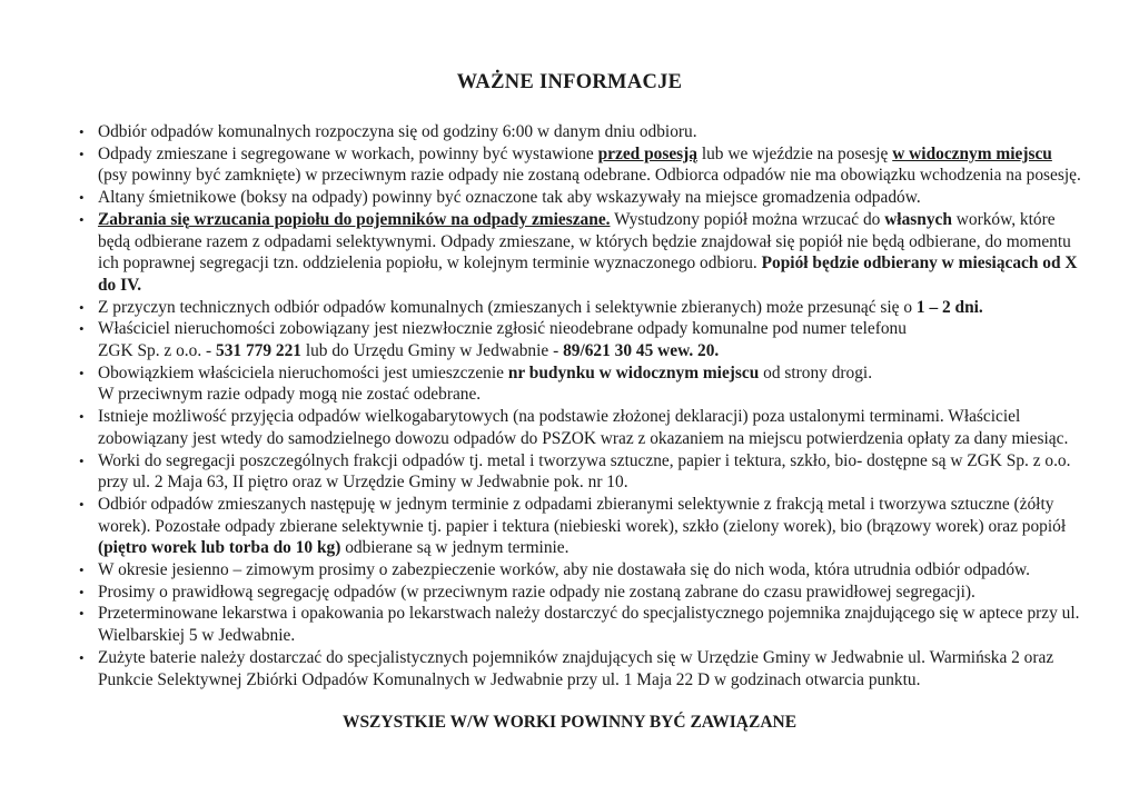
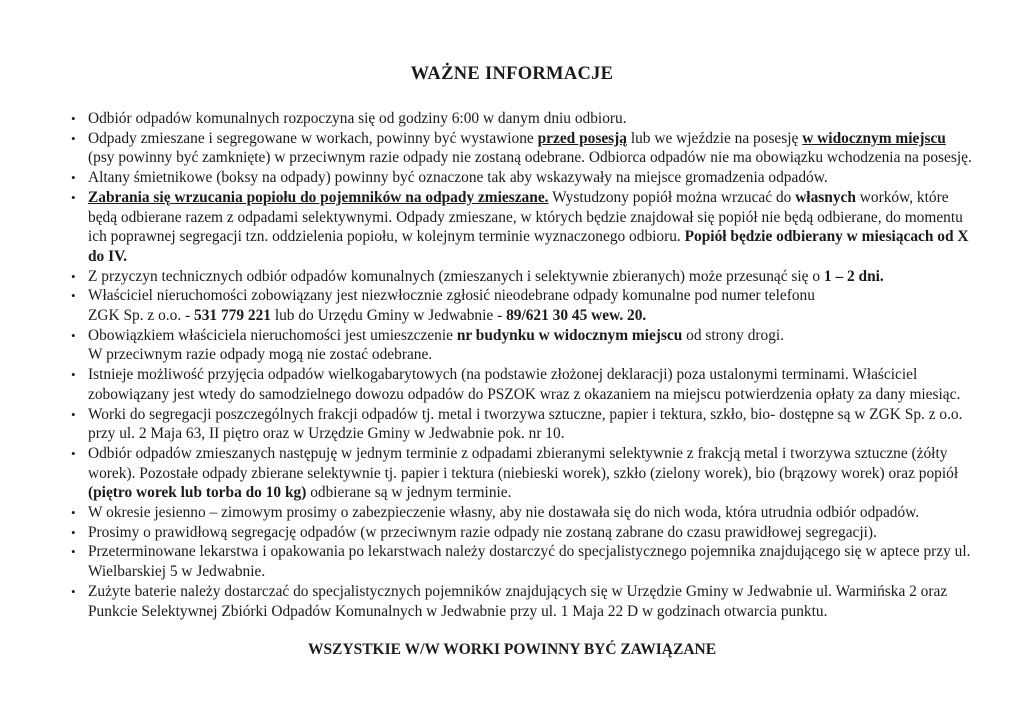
  WAŻNE INFORMACJE
  Odbiór odpadów komunalnych rozpoczyna się od godziny 6:00 w danym dniu odbioru.
  Odpady zmieszane i segregowane w workach, powinny być wystawione przed posesją lub we wjeździe na posesję w widocznym miejscu (psy powinny być zamknięte) w przeciwnym razie odpady nie zostaną odebrane. Odbiorca odpadów nie ma obowiązku wchodzenia na posesję.
  Altany śmietnikowe (boksy na odpady) powinny być oznaczone tak aby wskazywały na miejsce gromadzenia odpadów.
  Zabrania się wrzucania popiołu do pojemników na odpady zmieszane. Wystudzony popiół można wrzucać do własnych worków, które będą odbierane razem z odpadami selektywnymi. Odpady zmieszane, w których będzie znajdował się popiół nie będą odbierane, do momentu ich poprawnej segregacji tzn. oddzielenia popiołu, w kolejnym terminie wyznaczonego odbioru. Popiół będzie odbierany w miesiącach od X do IV.
  Z przyczyn technicznych odbiór odpadów komunalnych (zmieszanych i selektywnie zbieranych) może przesunąć się o 1 – 2 dni.
  Właściciel nieruchomości zobowiązany jest niezwłocznie zgłosić nieodebrane odpady komunalne pod numer telefonu
  ZGK Sp. z o.o. - 531 779 221 lub do Urzędu Gminy w Jedwabnie - 89/621 30 45 wew. 20.
  Obowiązkiem właściciela nieruchomości jest umieszczenie nr budynku w widocznym miejscu od strony drogi.
  W przeciwnym razie odpady mogą nie zostać odebrane.
  Istnieje możliwość przyjęcia odpadów wielkogabarytowych (na podstawie złożonej deklaracji) poza ustalonymi terminami. Właściciel zobowiązany jest wtedy do samodzielnego dowozu odpadów do PSZOK wraz z okazaniem na miejscu potwierdzenia opłaty za dany miesiąc.
  Worki do segregacji poszczególnych frakcji odpadów tj. metal i tworzywa sztuczne, papier i tektura, szkło, bio- dostępne są w ZGK Sp. z o.o. przy ul. 2 Maja 63, II piętro oraz w Urzędzie Gminy w Jedwabnie pok. nr 10.
  Odbiór odpadów zmieszanych następuję w jednym terminie z odpadami zbieranymi selektywnie z frakcją metal i tworzywa sztuczne (żółty worek). Pozostałe odpady zbierane selektywnie tj. papier i tektura (niebieski worek), szkło (zielony worek), bio (brązowy worek) oraz popiół (piętro worek lub torba do 10 kg) odbierane są w jednym terminie.
- W okresie jesienno – zimowym prosimy o zabezpieczenie worków, aby nie dostawała się do nich woda, która utrudnia odbiór odpadów.
+ W okresie jesienno – zimowym prosimy o zabezpieczenie własny, aby nie dostawała się do nich woda, która utrudnia odbiór odpadów.
  Prosimy o prawidłową segregację odpadów (w przeciwnym razie odpady nie zostaną zabrane do czasu prawidłowej segregacji).
  Przeterminowane lekarstwa i opakowania po lekarstwach należy dostarczyć do specjalistycznego pojemnika znajdującego się w aptece przy ul. Wielbarskiej 5 w Jedwabnie.
  Zużyte baterie należy dostarczać do specjalistycznych pojemników znajdujących się w Urzędzie Gminy w Jedwabnie ul. Warmińska 2 oraz Punkcie Selektywnej Zbiórki Odpadów Komunalnych w Jedwabnie przy ul. 1 Maja 22 D w godzinach otwarcia punktu.
  WSZYSTKIE W/W WORKI POWINNY BYĆ ZAWIĄZANE
